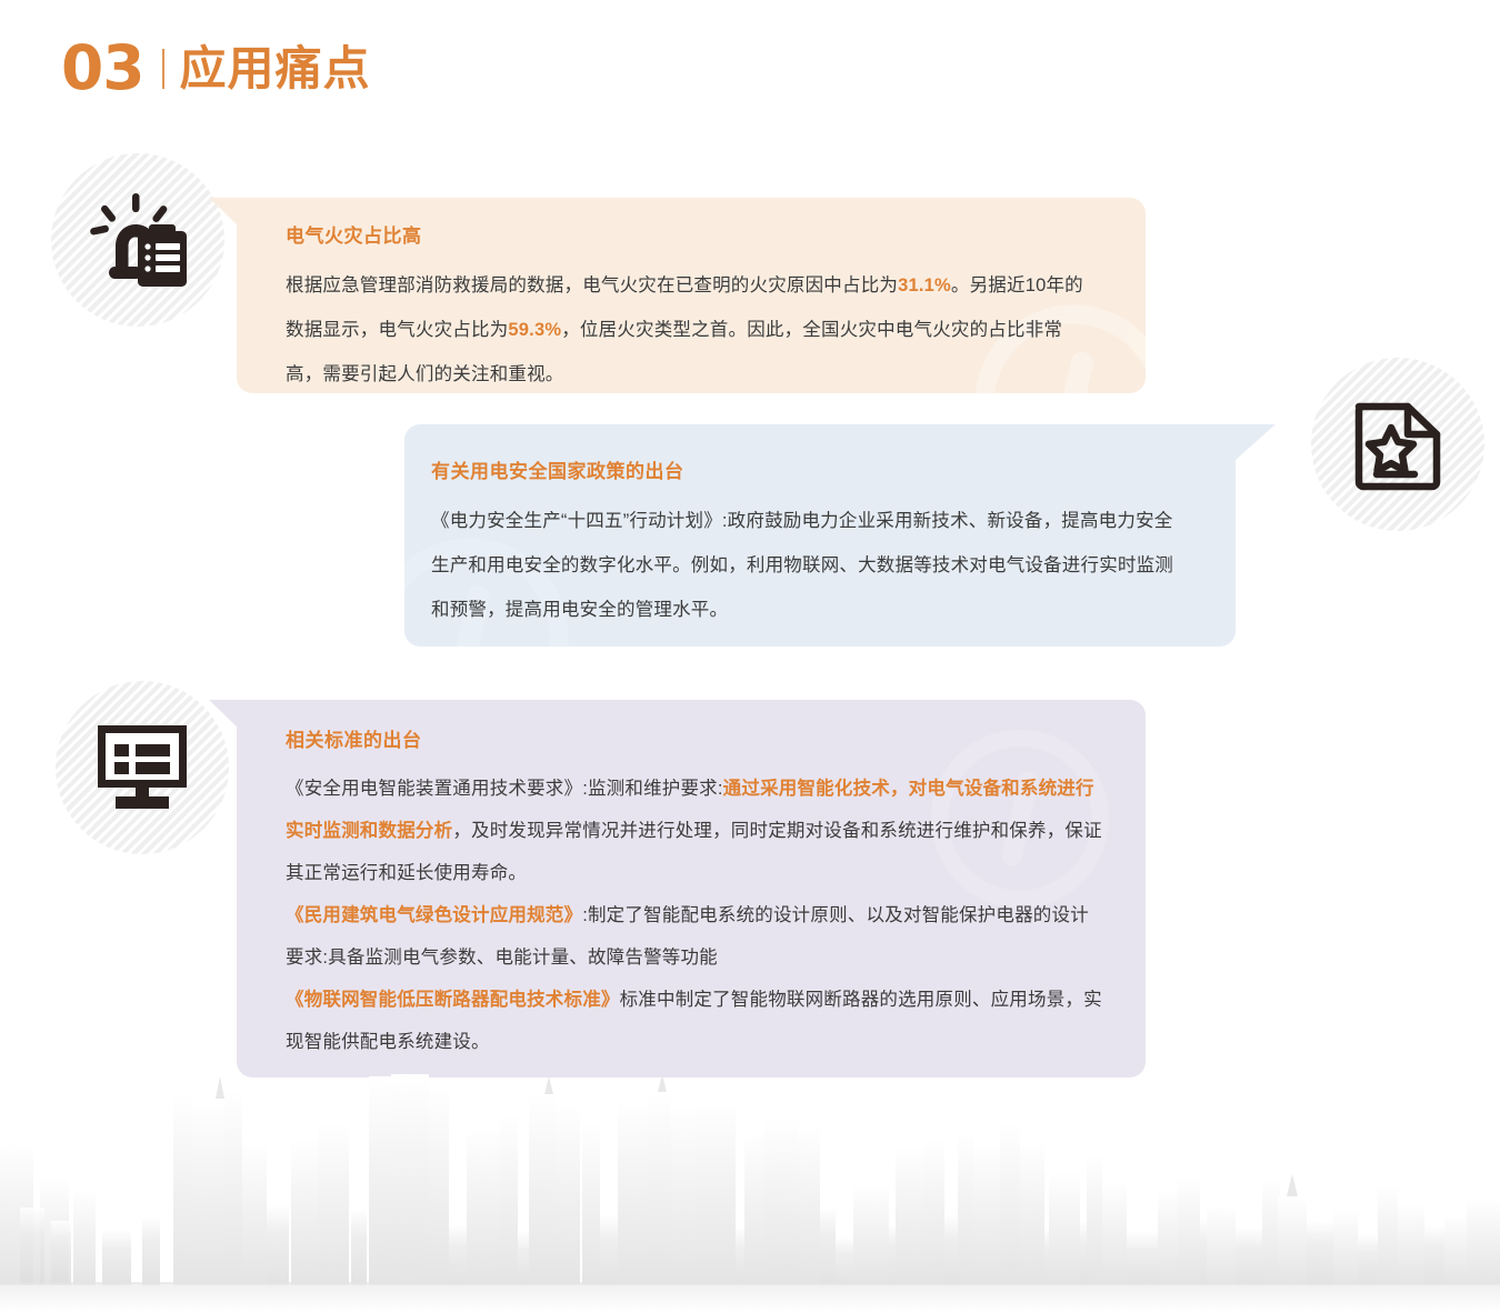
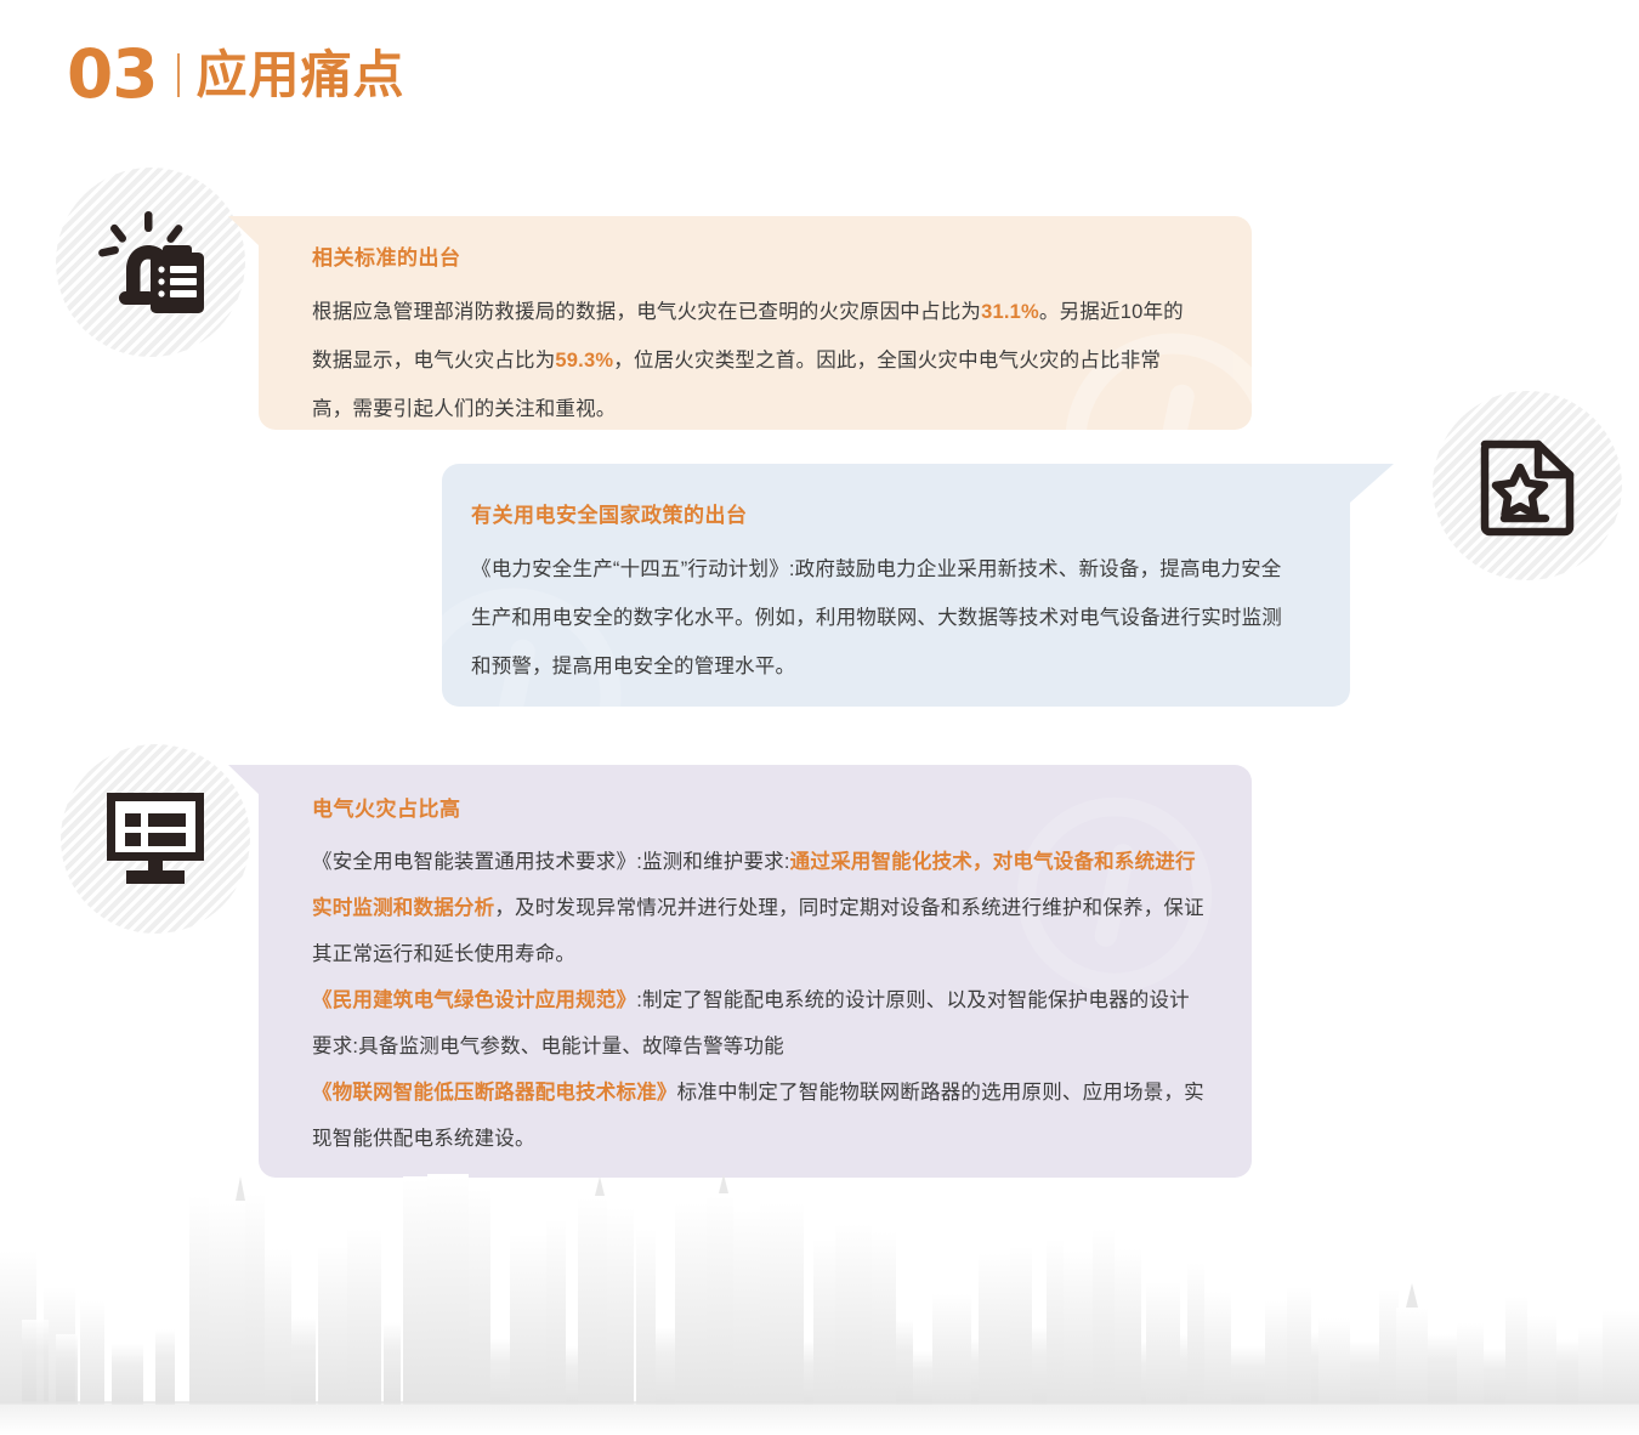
  03
  应用痛点
- 电气火灾占比高
+ 相关标准的出台
  根据应急管理部消防救援局的数据，电气火灾在已查明的火灾原因中占比为31.1%。另据近10年的数据显示，电气火灾占比为59.3%，位居火灾类型之首。因此，全国火灾中电气火灾的占比非常高，需要引起人们的关注和重视。
  有关用电安全国家政策的出台
  《电力安全生产“十四五”行动计划》:政府鼓励电力企业采用新技术、新设备，提高电力安全生产和用电安全的数字化水平。例如，利用物联网、大数据等技术对电气设备进行实时监测和预警，提高用电安全的管理水平。
- 相关标准的出台
+ 电气火灾占比高
  《安全用电智能装置通用技术要求》:监测和维护要求:通过采用智能化技术，对电气设备和系统进行实时监测和数据分析，及时发现异常情况并进行处理，同时定期对设备和系统进行维护和保养，保证其正常运行和延长使用寿命。
  《民用建筑电气绿色设计应用规范》:制定了智能配电系统的设计原则、以及对智能保护电器的设计要求:具备监测电气参数、电能计量、故障告警等功能
  《物联网智能低压断路器配电技术标准》标准中制定了智能物联网断路器的选用原则、应用场景，实现智能供配电系统建设。
